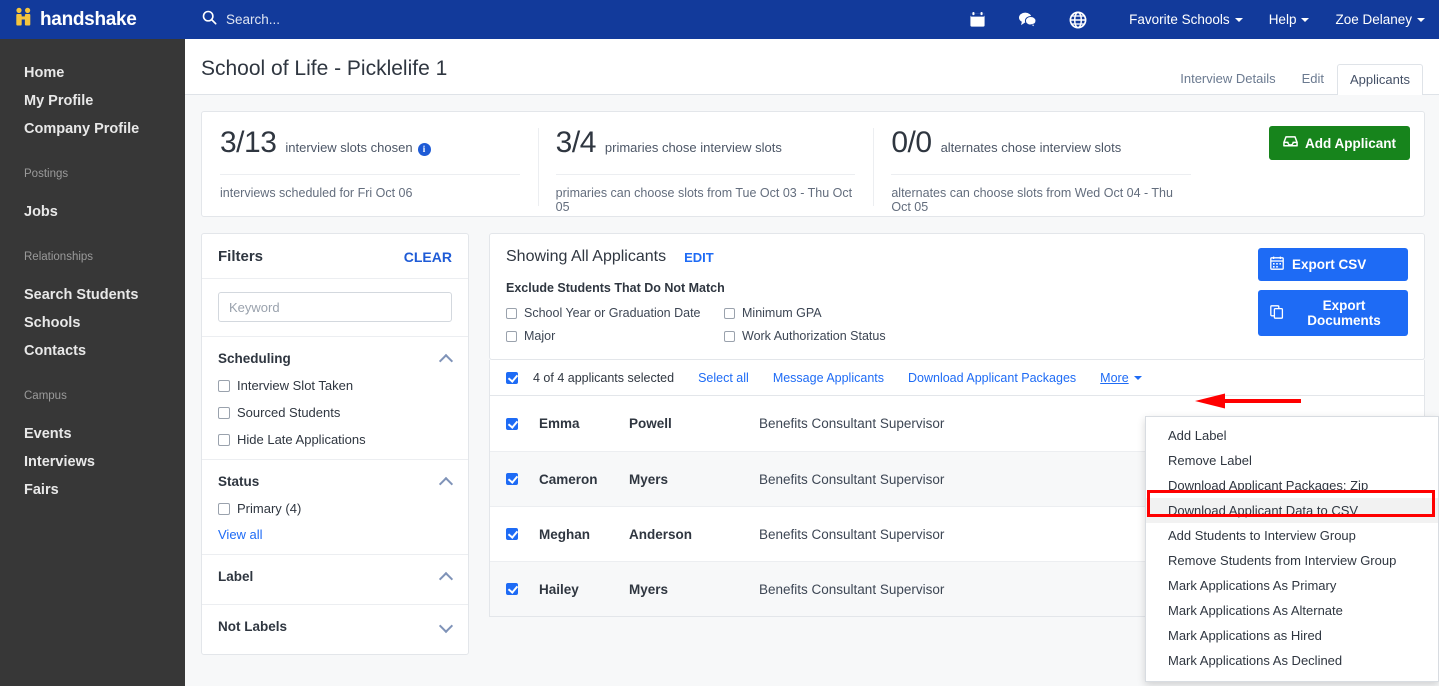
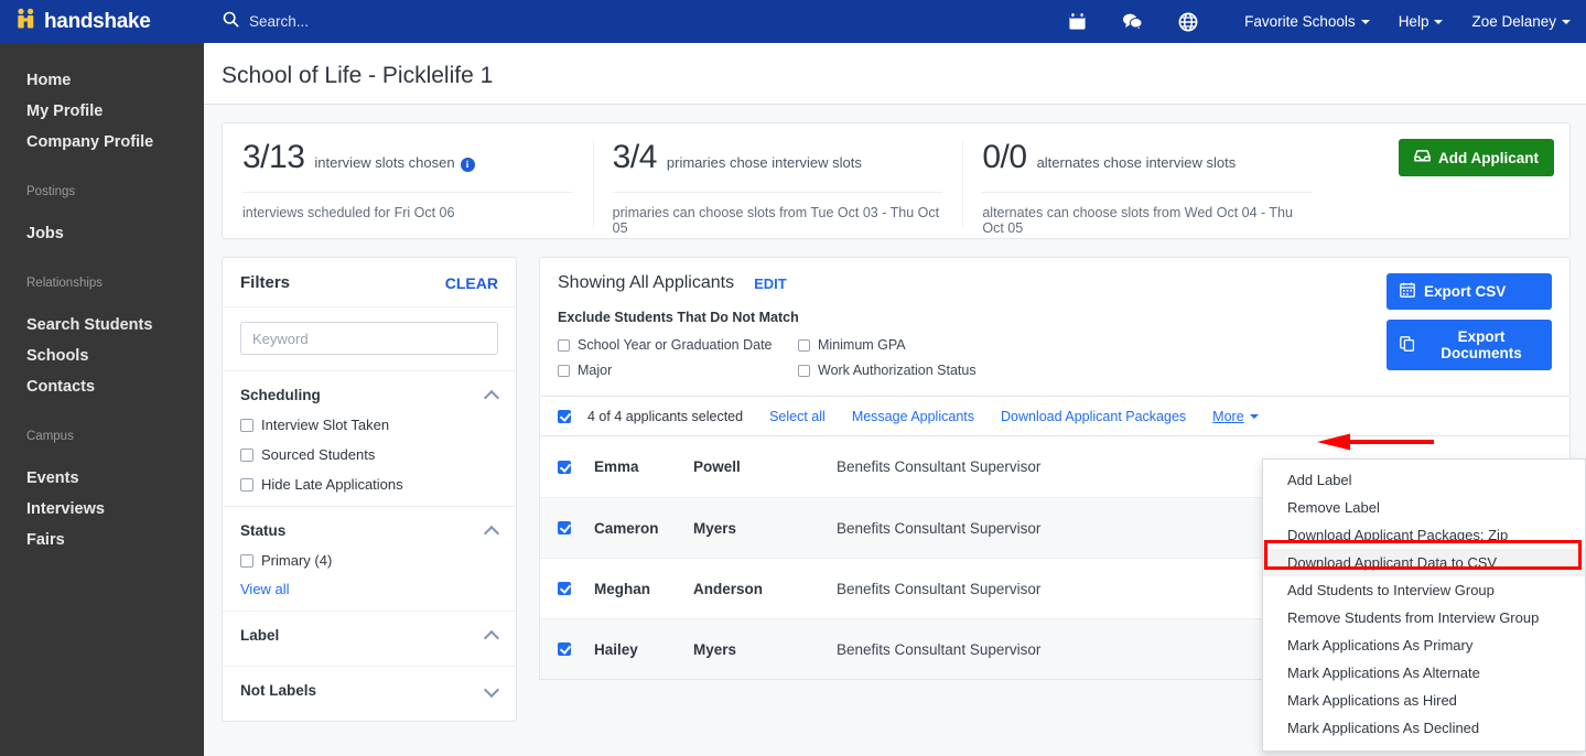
  handshake
  Search...
  Favorite Schools
  Help
  Zoe Delaney
  Home
  My Profile
  Company Profile
  Postings
  Jobs
  Relationships
  Search Students
  Schools
  Contacts
  Campus
  Events
  Interviews
  Fairs
  School of Life - Picklelife 1
- Interview Details
- Edit
- Applicants
  3/13
  interview slots chosen
  i
  interviews scheduled for Fri Oct 06
  3/4
  primaries chose interview slots
  primaries can choose slots from Tue Oct 03 - Thu Oct 05
  0/0
  alternates chose interview slots
  alternates can choose slots from Wed Oct 04 - Thu Oct 05
  Add Applicant
  Filters
  CLEAR
  Keyword
  Scheduling
  Interview Slot Taken
  Sourced Students
  Hide Late Applications
  Status
  Primary (4)
  View all
  Label
  Not Labels
  Showing All Applicants
  EDIT
  Exclude Students That Do Not Match
  School Year or Graduation Date
  Minimum GPA
  Major
  Work Authorization Status
  Export CSV
  Export Documents
  4 of 4 applicants selected
  Select all
  Message Applicants
  Download Applicant Packages
  More
  Emma
  Powell
  Benefits Consultant Supervisor
  Cameron
  Myers
  Benefits Consultant Supervisor
  Meghan
  Anderson
  Benefits Consultant Supervisor
  Hailey
  Myers
  Benefits Consultant Supervisor
  Add Label
  Remove Label
  Download Applicant Packages: Zip
  Download Applicant Data to CSV
  Add Students to Interview Group
  Remove Students from Interview Group
  Mark Applications As Primary
  Mark Applications As Alternate
  Mark Applications as Hired
  Mark Applications As Declined
